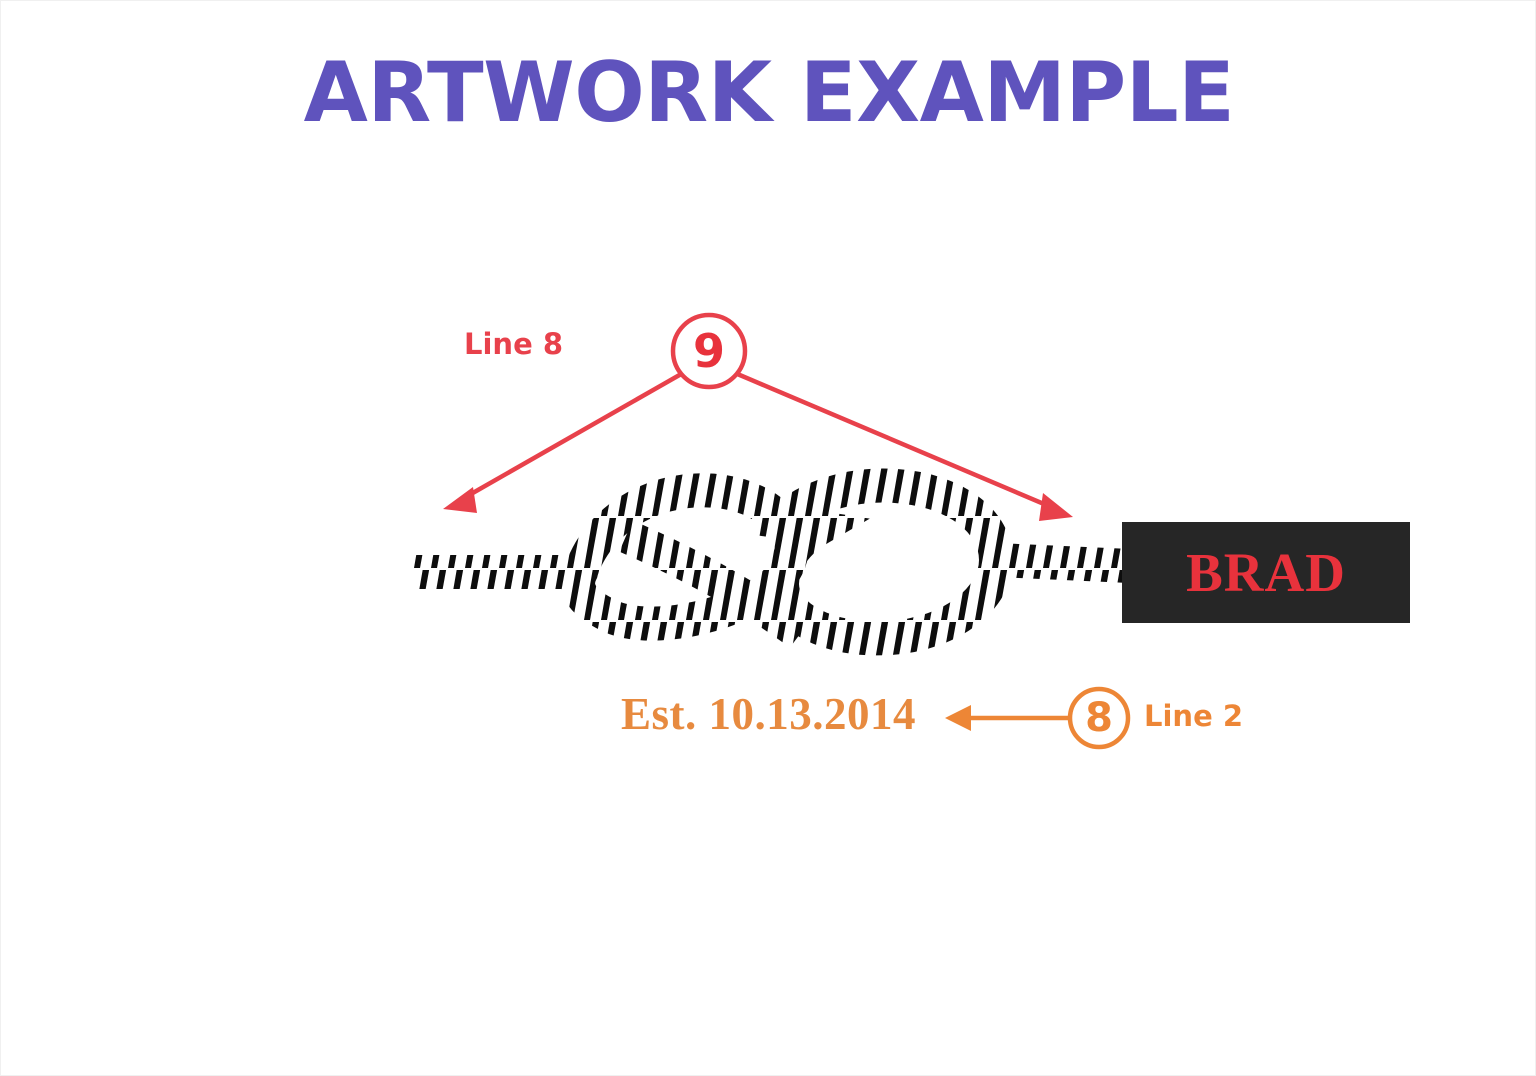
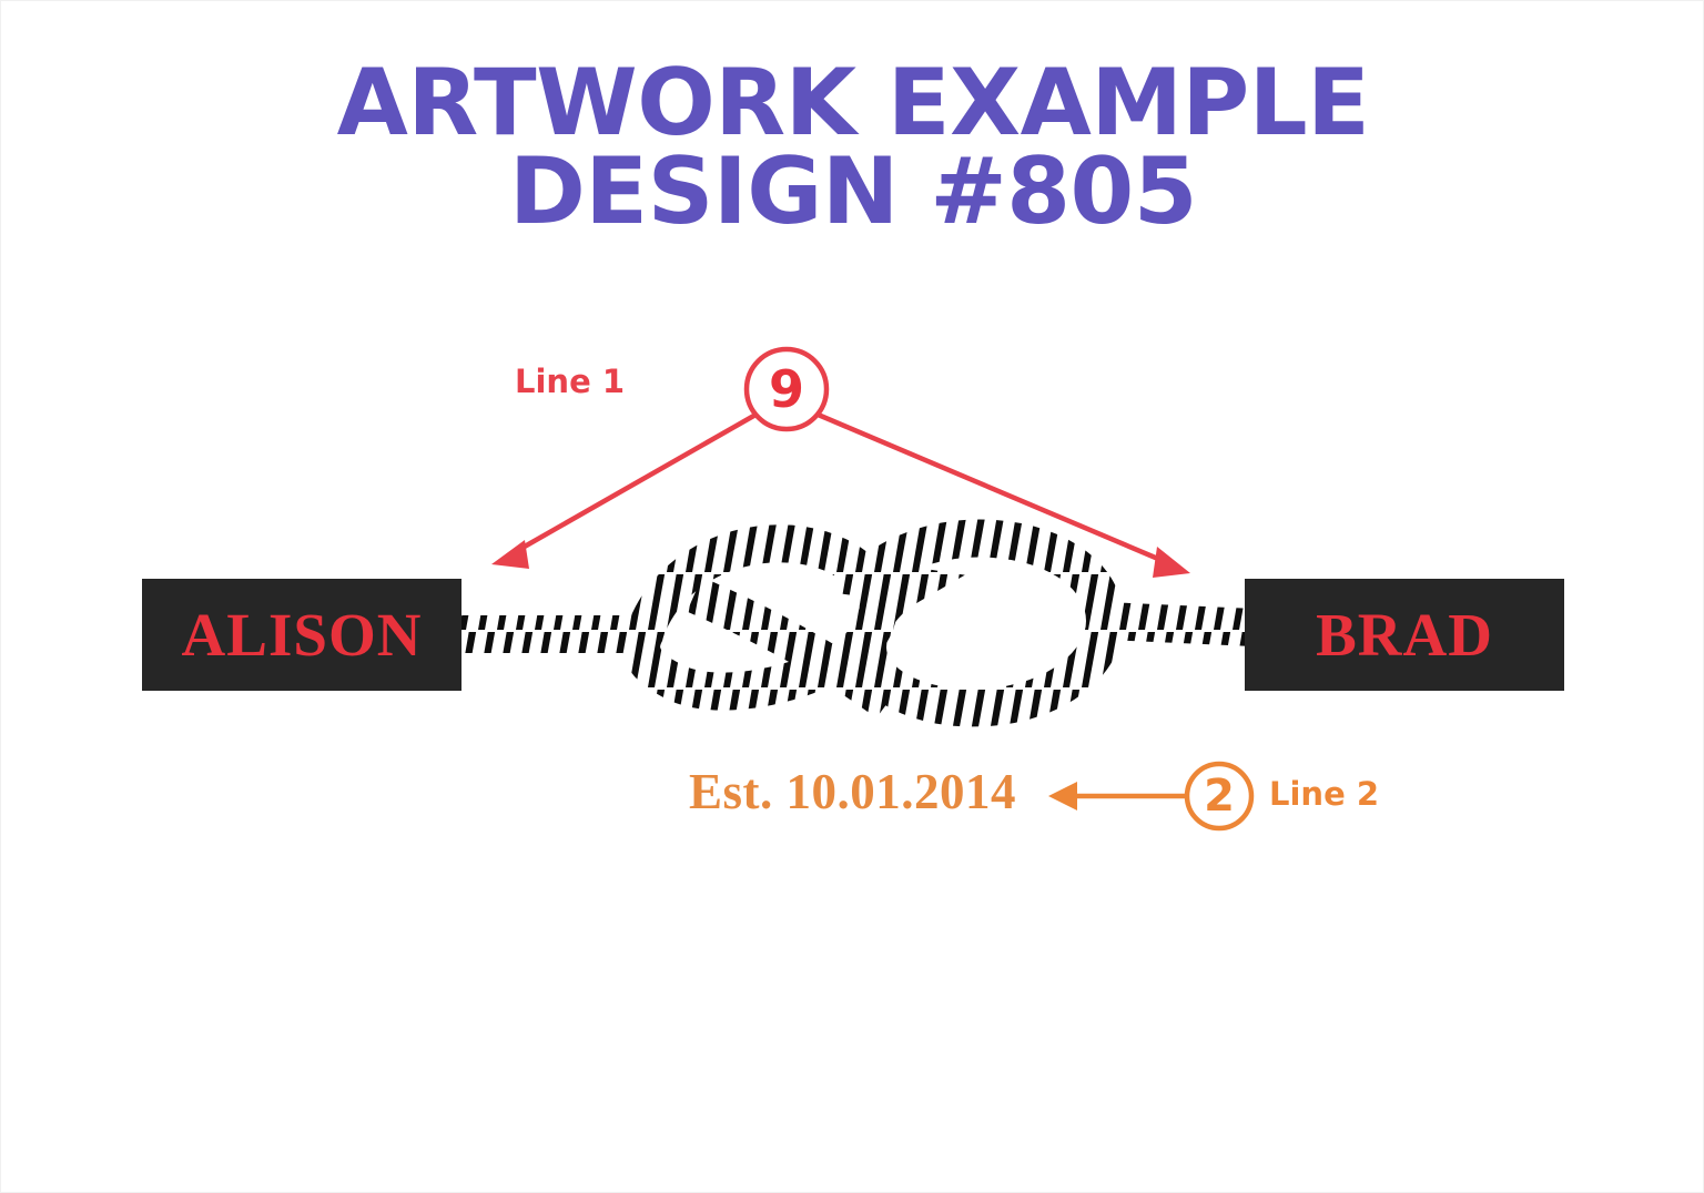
  ARTWORK EXAMPLE
+ DESIGN #805
+ ALISON
  BRAD
  9
- Line 8
+ Line 1
- 8
+ 2
  Line 2
- Est. 10.13.2014
+ Est. 10.01.2014
